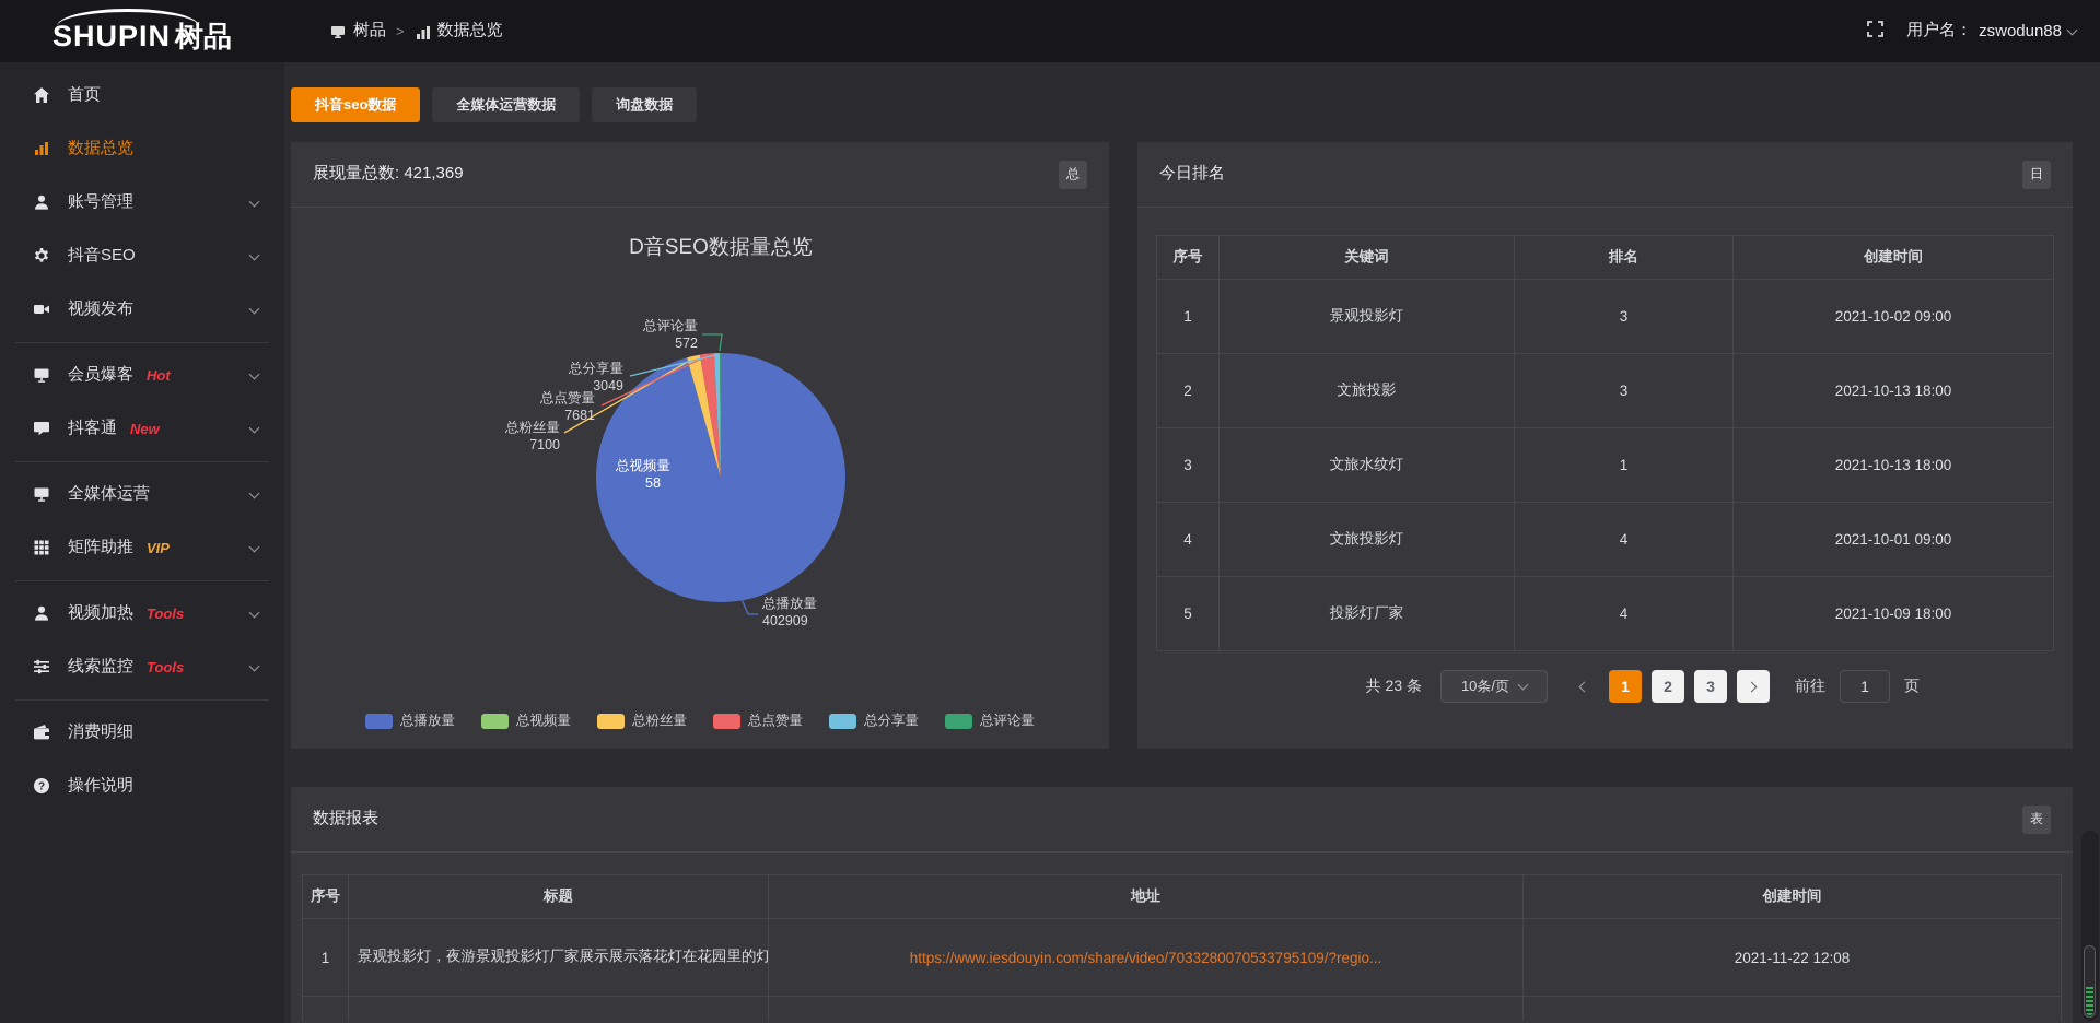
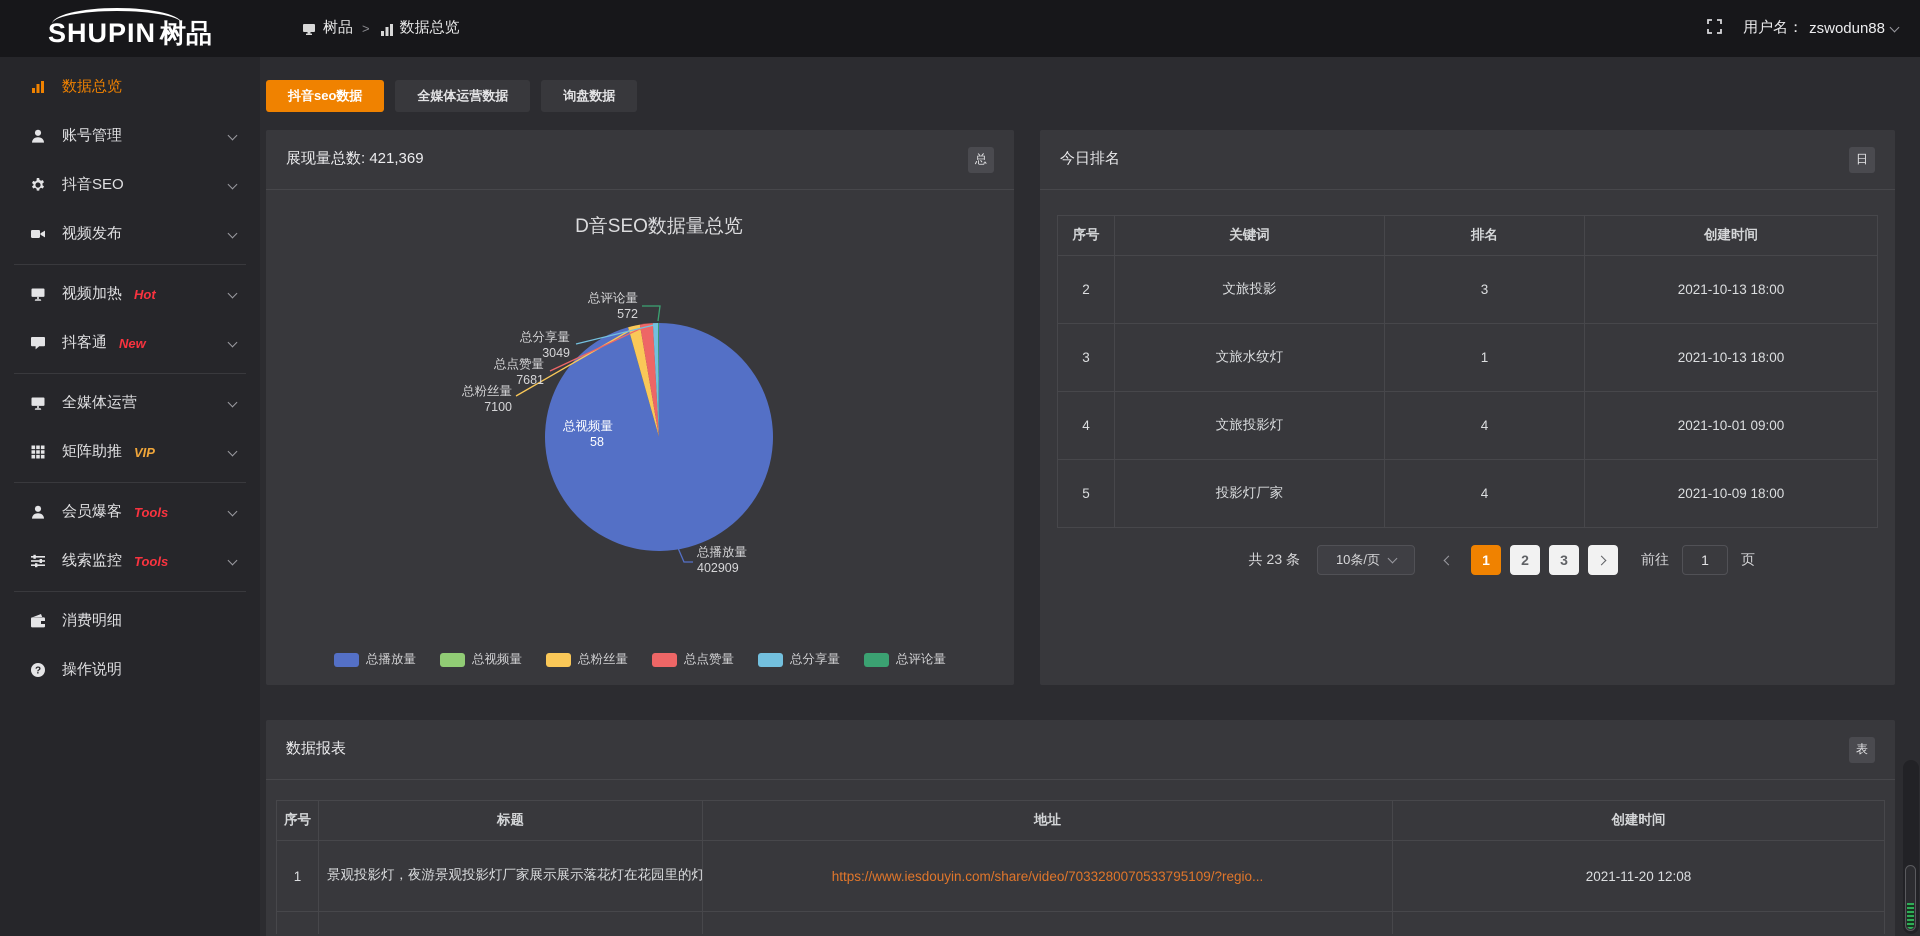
  SHUPIN 树品
  树品
  >
  数据总览
  用户名：
  zswodun88
- 首页
  数据总览
  账号管理
  抖音SEO
  视频发布
- 会员爆客
+ 视频加热
  Hot
  抖客通
  New
  全媒体运营
  矩阵助推
  VIP
- 视频加热
+ 会员爆客
  Tools
  线索监控
  Tools
  消费明细
  操作说明
  抖音seo数据
  全媒体运营数据
  询盘数据
  展现量总数: 421,369
  总
  D音SEO数据量总览
  总播放量
  402909
  总视频量
  58
  总粉丝量
  7100
  总点赞量
  7681
  总分享量
  3049
  总评论量
  572
  总播放量
  总视频量
  总粉丝量
  总点赞量
  总分享量
  总评论量
  今日排名
  日
  序号	关键词	排名	创建时间
- 1	景观投影灯	3	2021-10-02 09:00
  2	文旅投影	3	2021-10-13 18:00
  3	文旅水纹灯	1	2021-10-13 18:00
  4	文旅投影灯	4	2021-10-01 09:00
  5	投影灯厂家	4	2021-10-09 18:00
  共 23 条
  10条/页
  1
  2
  3
  前往
  1
  页
  数据报表
  表
  序号	标题	地址	创建时间
- 1	景观投影灯，夜游景观投影灯厂家展示展示落花灯在花园里的灯	https://www.iesdouyin.com/share/video/7033280070533795109/?regio...	2021-11-22 12:08
+ 1	景观投影灯，夜游景观投影灯厂家展示展示落花灯在花园里的灯	https://www.iesdouyin.com/share/video/7033280070533795109/?regio...	2021-11-20 12:08
